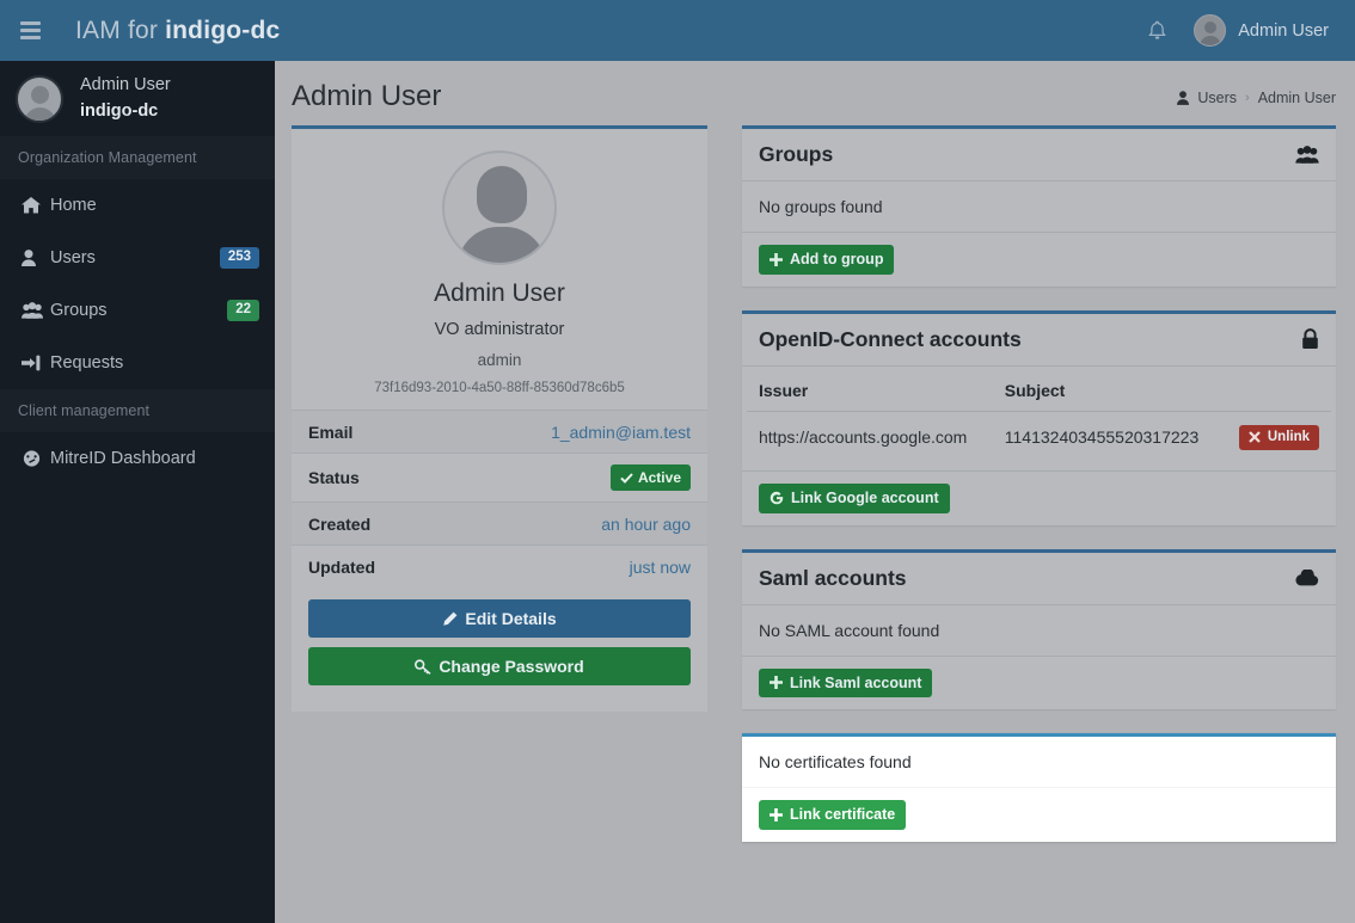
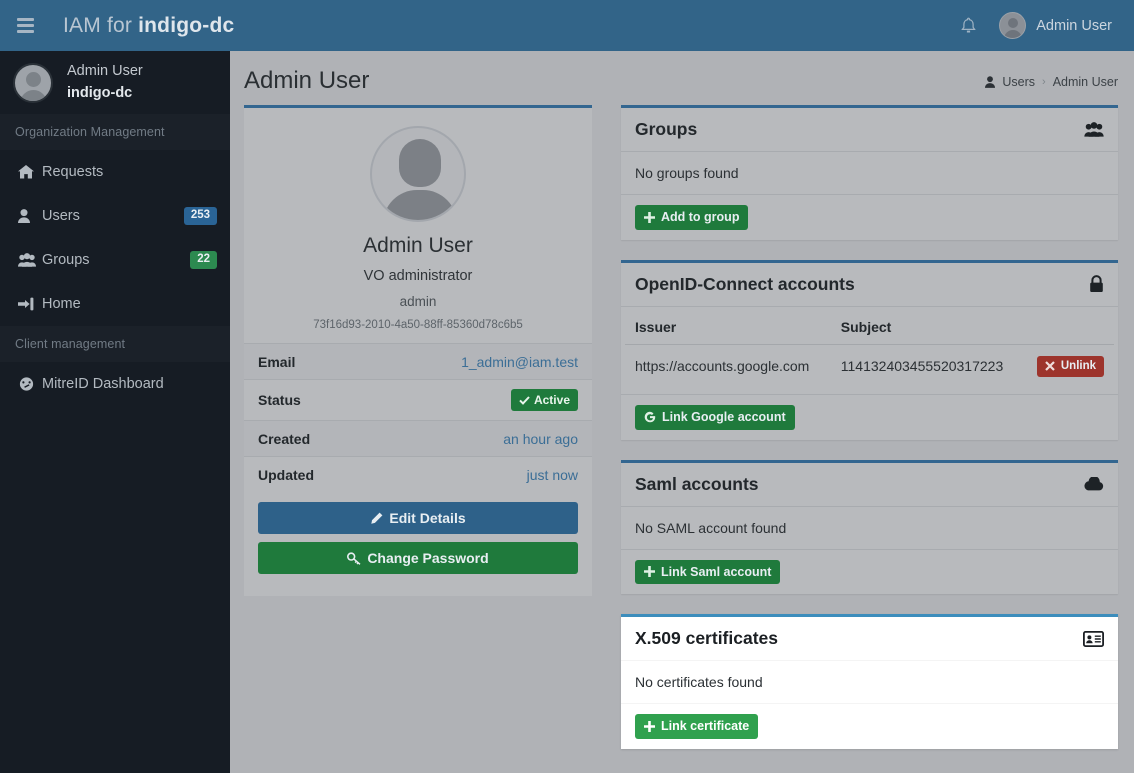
  IAM for indigo-dc
  Admin User
  Admin User
  indigo-dc
  Organization Management
- Home
+ Requests
  Users
  253
  Groups
  22
- Requests
+ Home
  Client management
  MitreID Dashboard
  Admin User
  Users
  ›
  Admin User
  Admin User
  VO administrator
  admin
  73f16d93-2010-4a50-88ff-85360d78c6b5
  Email
  1_admin@iam.test
  Status
  Active
  Created
  an hour ago
  Updated
  just now
  Edit Details
  Change Password
  Groups
  No groups found
  Add to group
  OpenID-Connect accounts
  Issuer	Subject
  https://accounts.google.com	114132403455520317223	Unlink
  Link Google account
  Saml accounts
  No SAML account found
  Link Saml account
+ X.509 certificates
  No certificates found
  Link certificate
